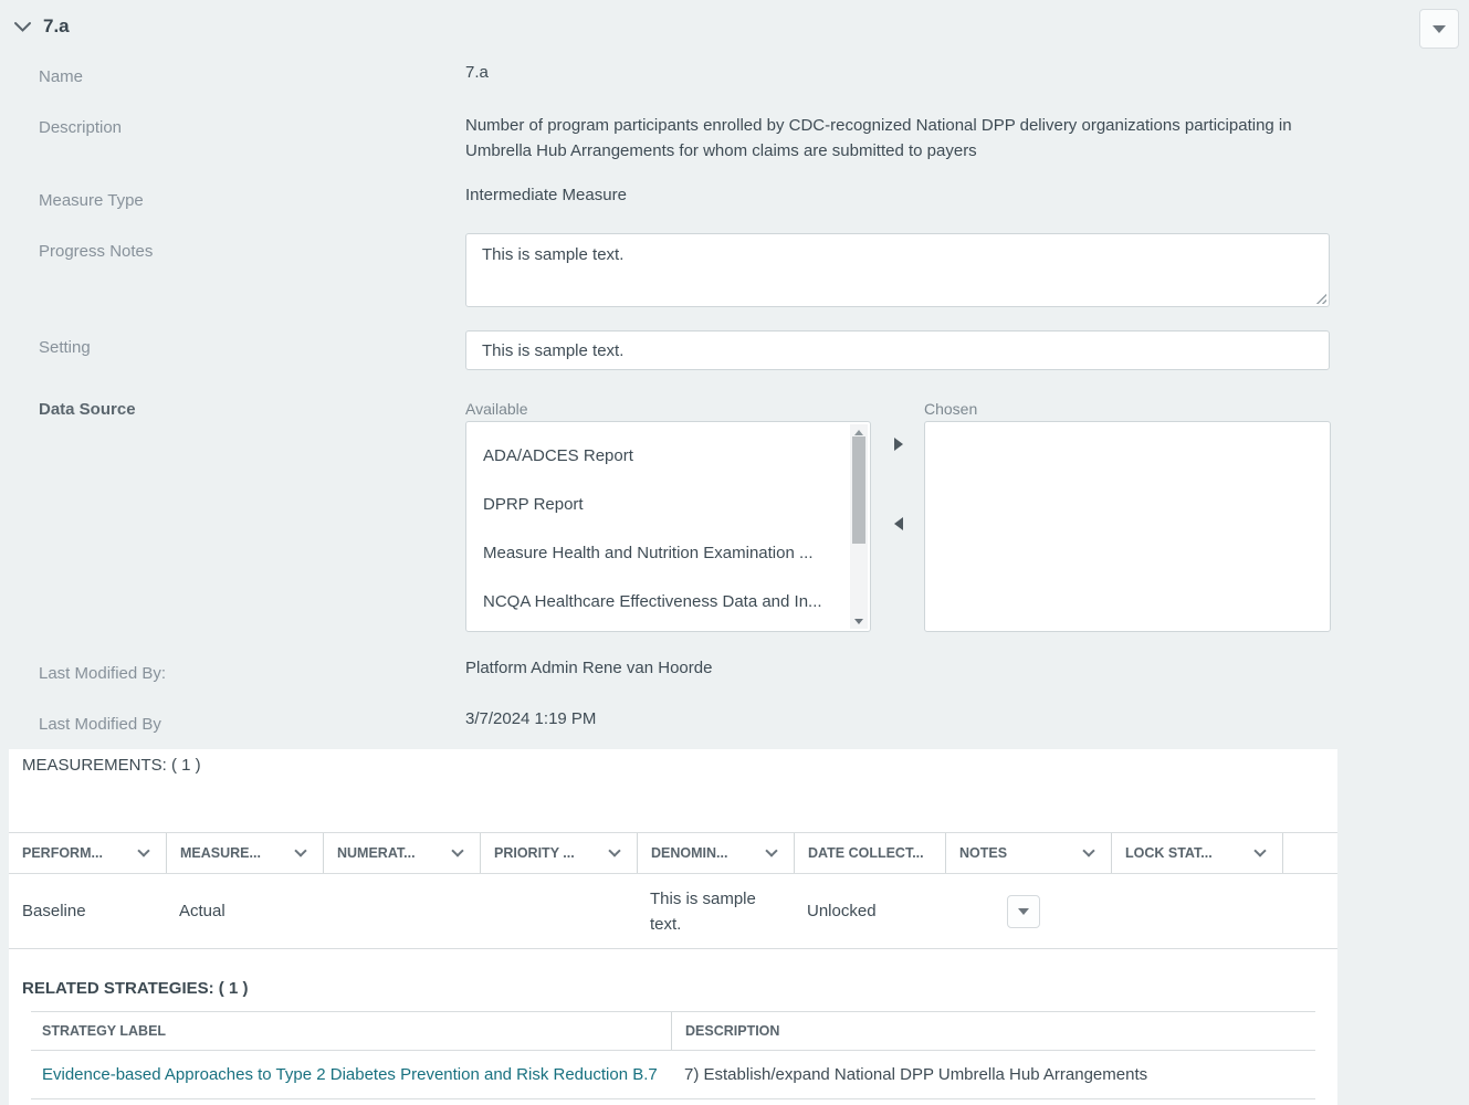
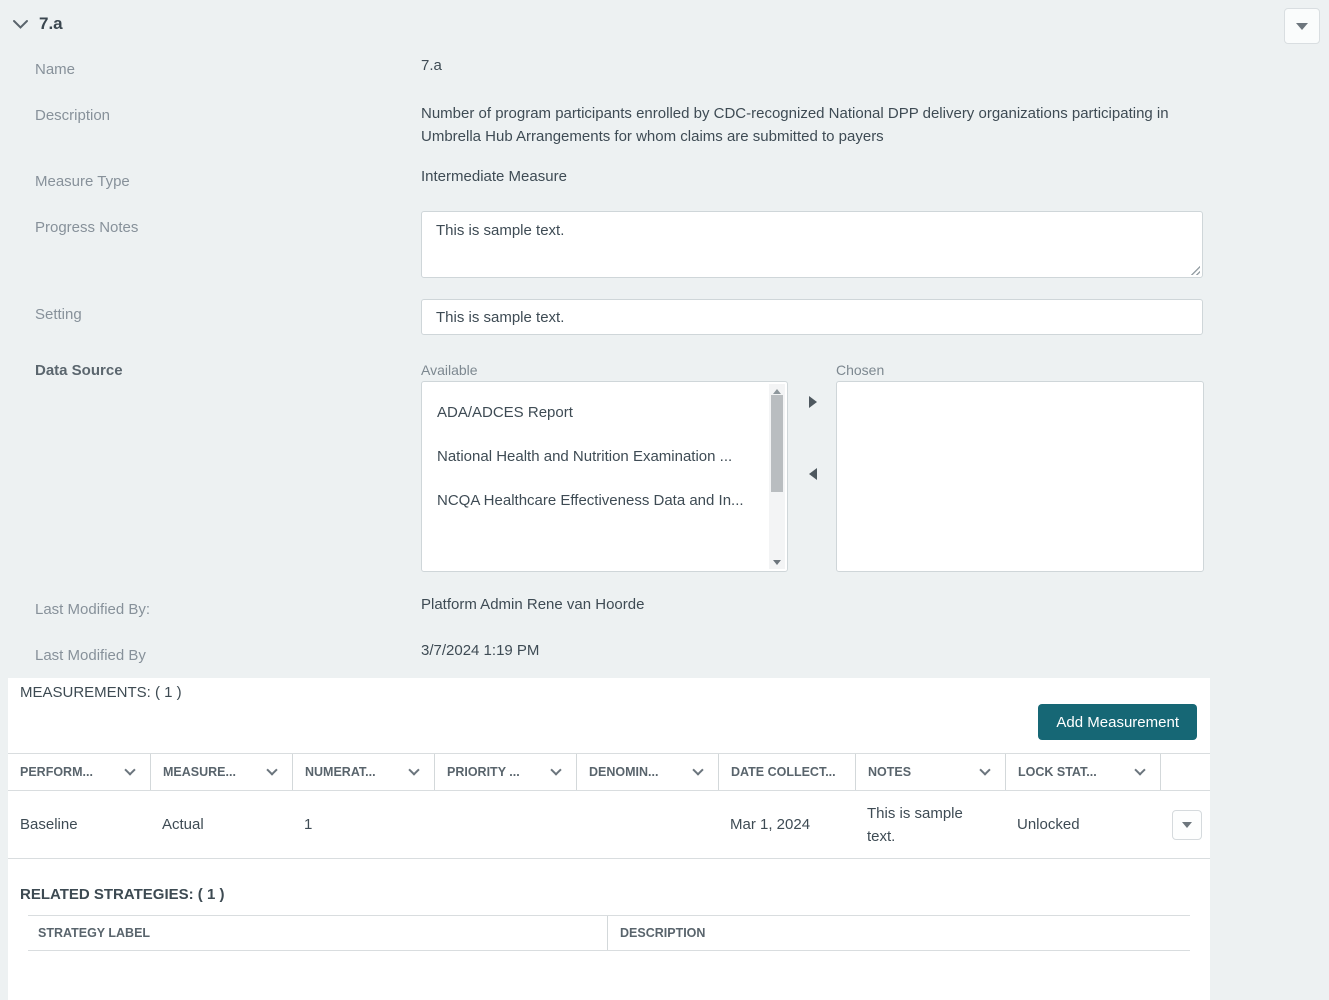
  7.a
  Name
  7.a
  Description
  Number of program participants enrolled by CDC-recognized National DPP delivery organizations participating in Umbrella Hub Arrangements for whom claims are submitted to payers
  Measure Type
  Intermediate Measure
  Progress Notes
  This is sample text.
  Setting
  This is sample text.
  Data Source
  Available
  Chosen
  ADA/ADCES Report
- DPRP Report
- Measure Health and Nutrition Examination ...
+ National Health and Nutrition Examination ...
  NCQA Healthcare Effectiveness Data and In...
  Last Modified By:
  Platform Admin Rene van Hoorde
  Last Modified By
  3/7/2024 1:19 PM
  MEASUREMENTS: ( 1 )
+ Add Measurement
  PERFORM...
  MEASURE...
  NUMERAT...
  PRIORITY ...
  DENOMIN...
  DATE COLLECT...
  NOTES
  LOCK STAT...
  Baseline
  Actual
+ 1
+ Mar 1, 2024
  This is sample text.
  Unlocked
  RELATED STRATEGIES: ( 1 )
  STRATEGY LABEL
  DESCRIPTION
- Evidence-based Approaches to Type 2 Diabetes Prevention and Risk Reduction B.7
- 7) Establish/expand National DPP Umbrella Hub Arrangements
